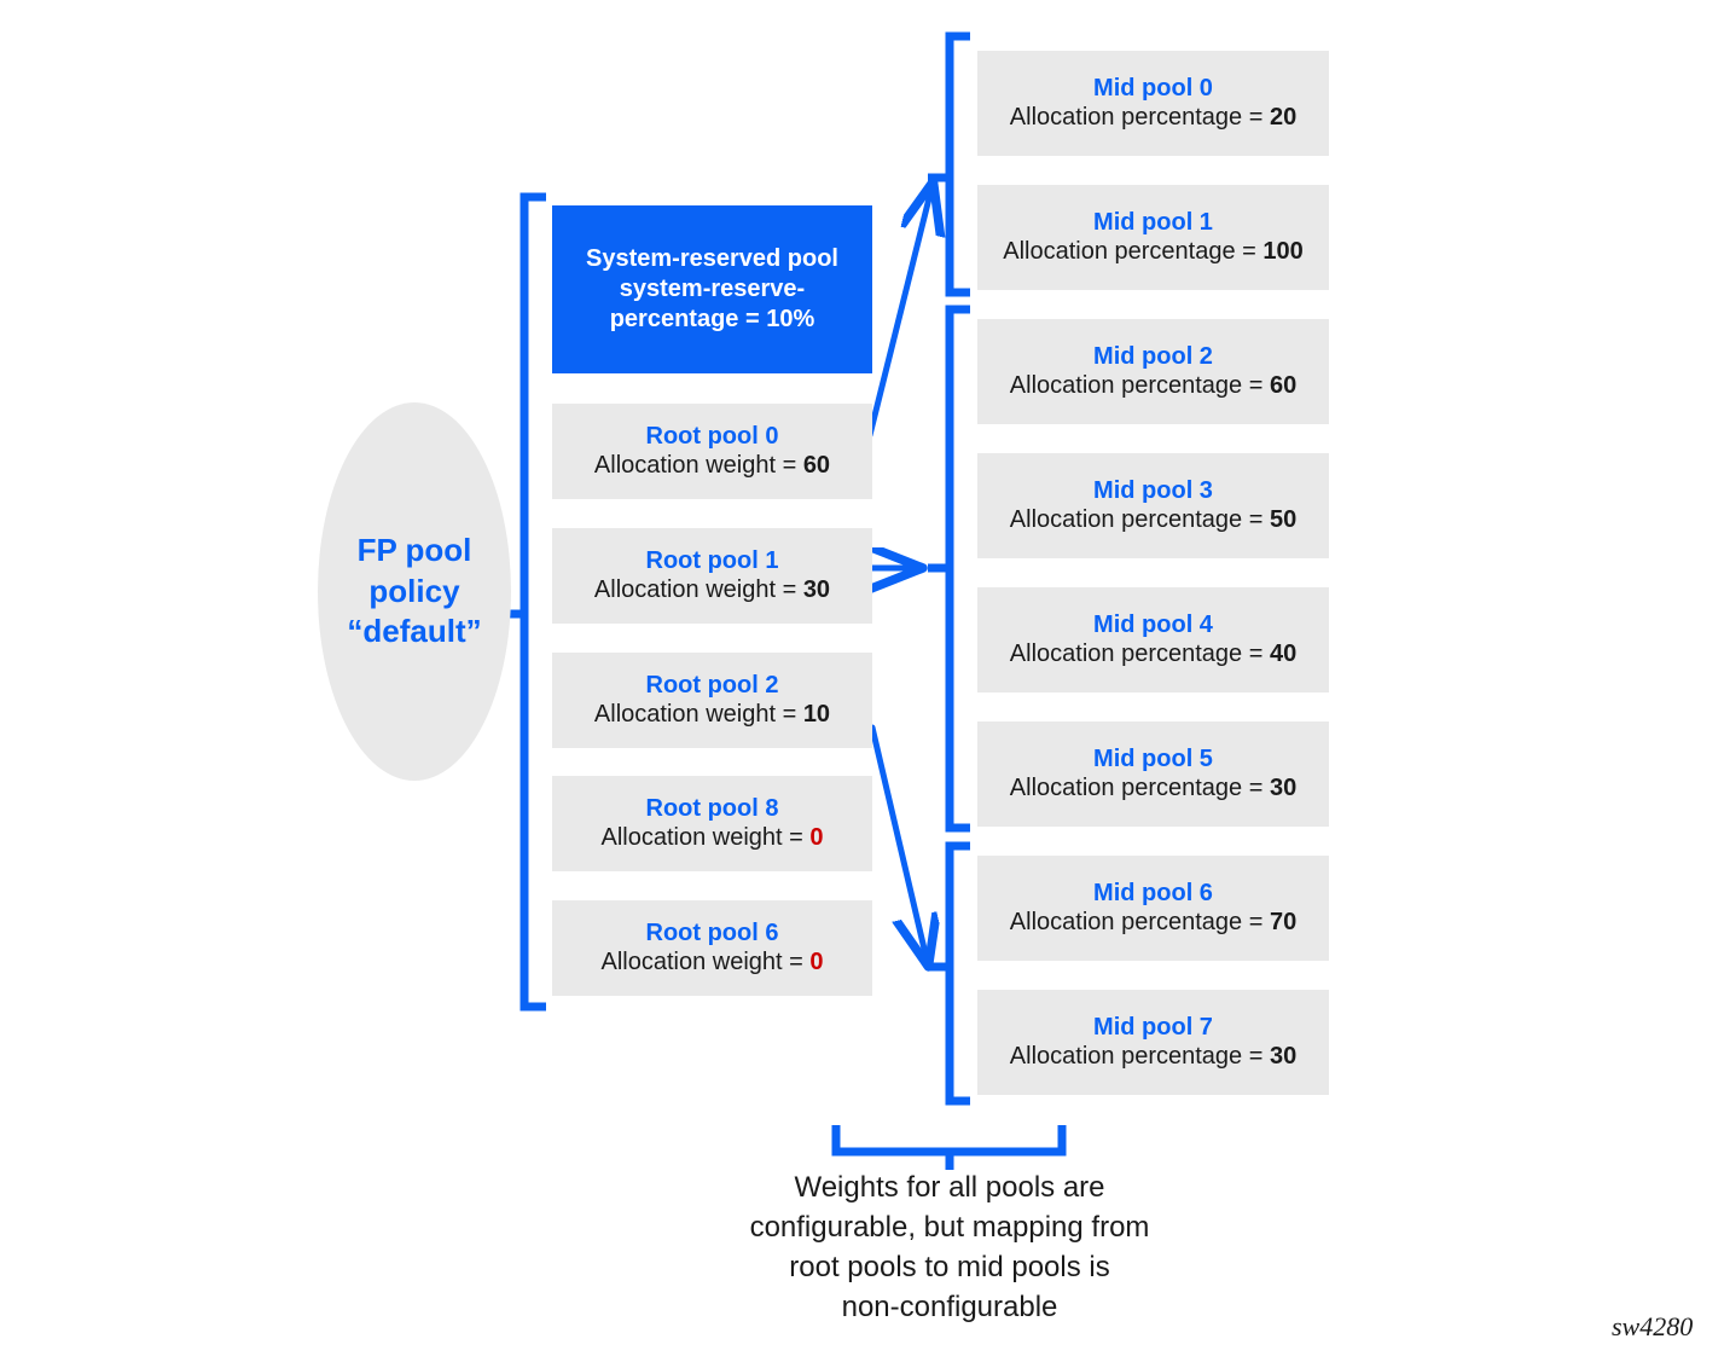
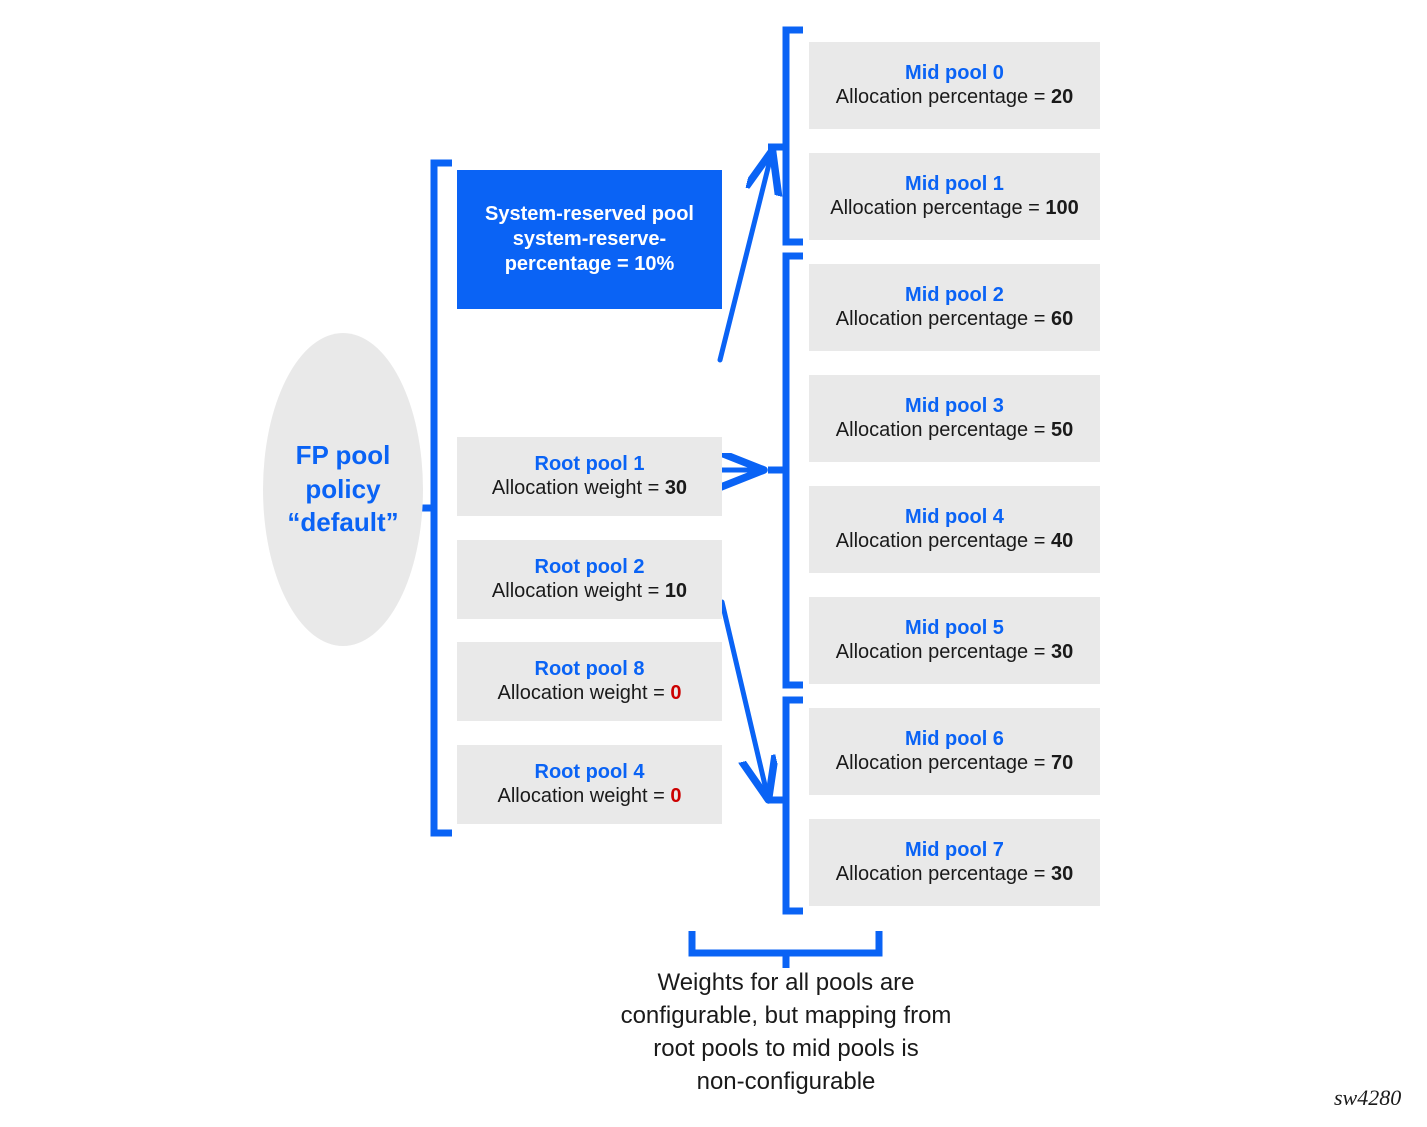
  FP pool
  policy
  “default”
  System-reserved pool
  system-reserve-
  percentage = 10%
- Root pool 0
- Allocation weight = 60
  Root pool 1
  Allocation weight = 30
  Root pool 2
  Allocation weight = 10
  Root pool 8
  Allocation weight = 0
- Root pool 6
+ Root pool 4
  Allocation weight = 0
  Mid pool 0
  Allocation percentage = 20
  Mid pool 1
  Allocation percentage = 100
  Mid pool 2
  Allocation percentage = 60
  Mid pool 3
  Allocation percentage = 50
  Mid pool 4
  Allocation percentage = 40
  Mid pool 5
  Allocation percentage = 30
  Mid pool 6
  Allocation percentage = 70
  Mid pool 7
  Allocation percentage = 30
  Weights for all pools are
  configurable, but mapping from
  root pools to mid pools is
  non-configurable
  sw4280
